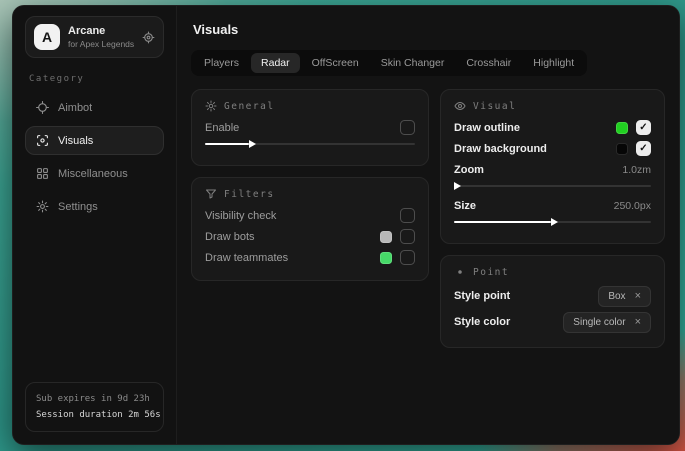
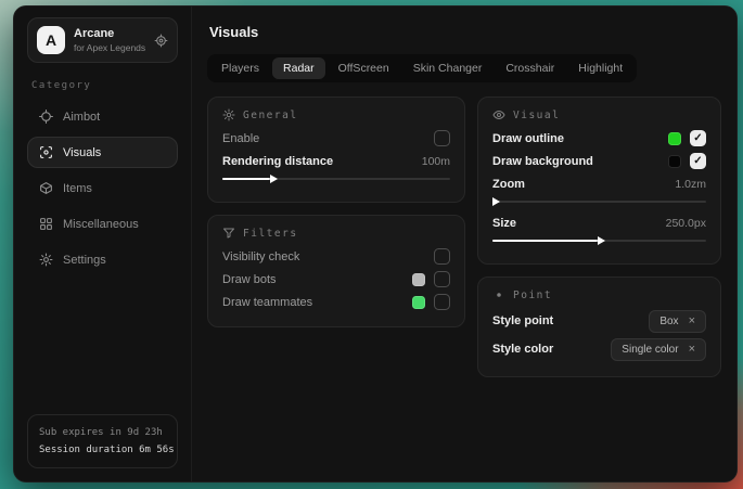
  A
  Arcane
  for Apex Legends
  Category
  Aimbot
  Visuals
+ Items
  Miscellaneous
  Settings
  Sub expires in 9d 23h
- Session duration 2m 56s
+ Session duration 6m 56s
  Visuals
  Players
  Radar
  OffScreen
  Skin Changer
  Crosshair
  Highlight
  General
  Enable
+ Rendering distance
+ 100m
  Filters
  Visibility check
  Draw bots
  Draw teammates
  Visual
  Draw outline
  ✓
  Draw background
  ✓
  Zoom
  1.0zm
  Size
  250.0px
  Point
  Style point
  Box
  ×
  Style color
  Single color
  ×
